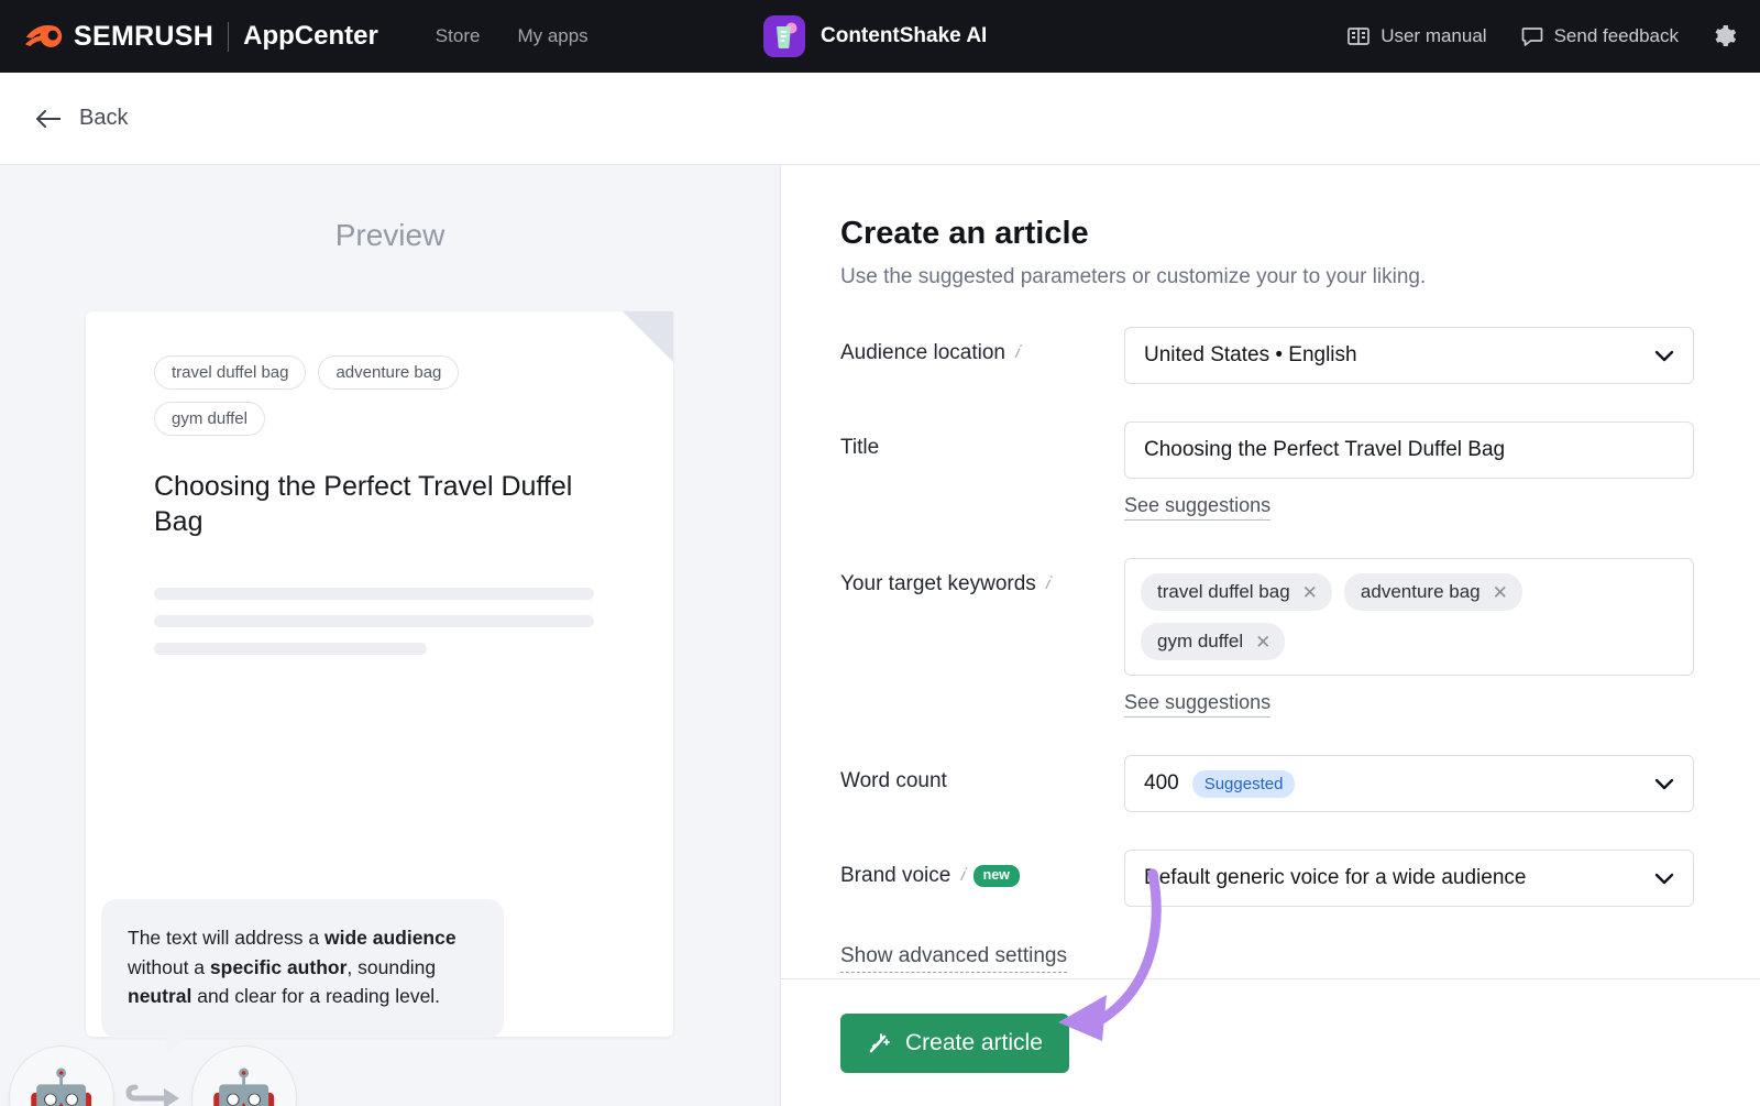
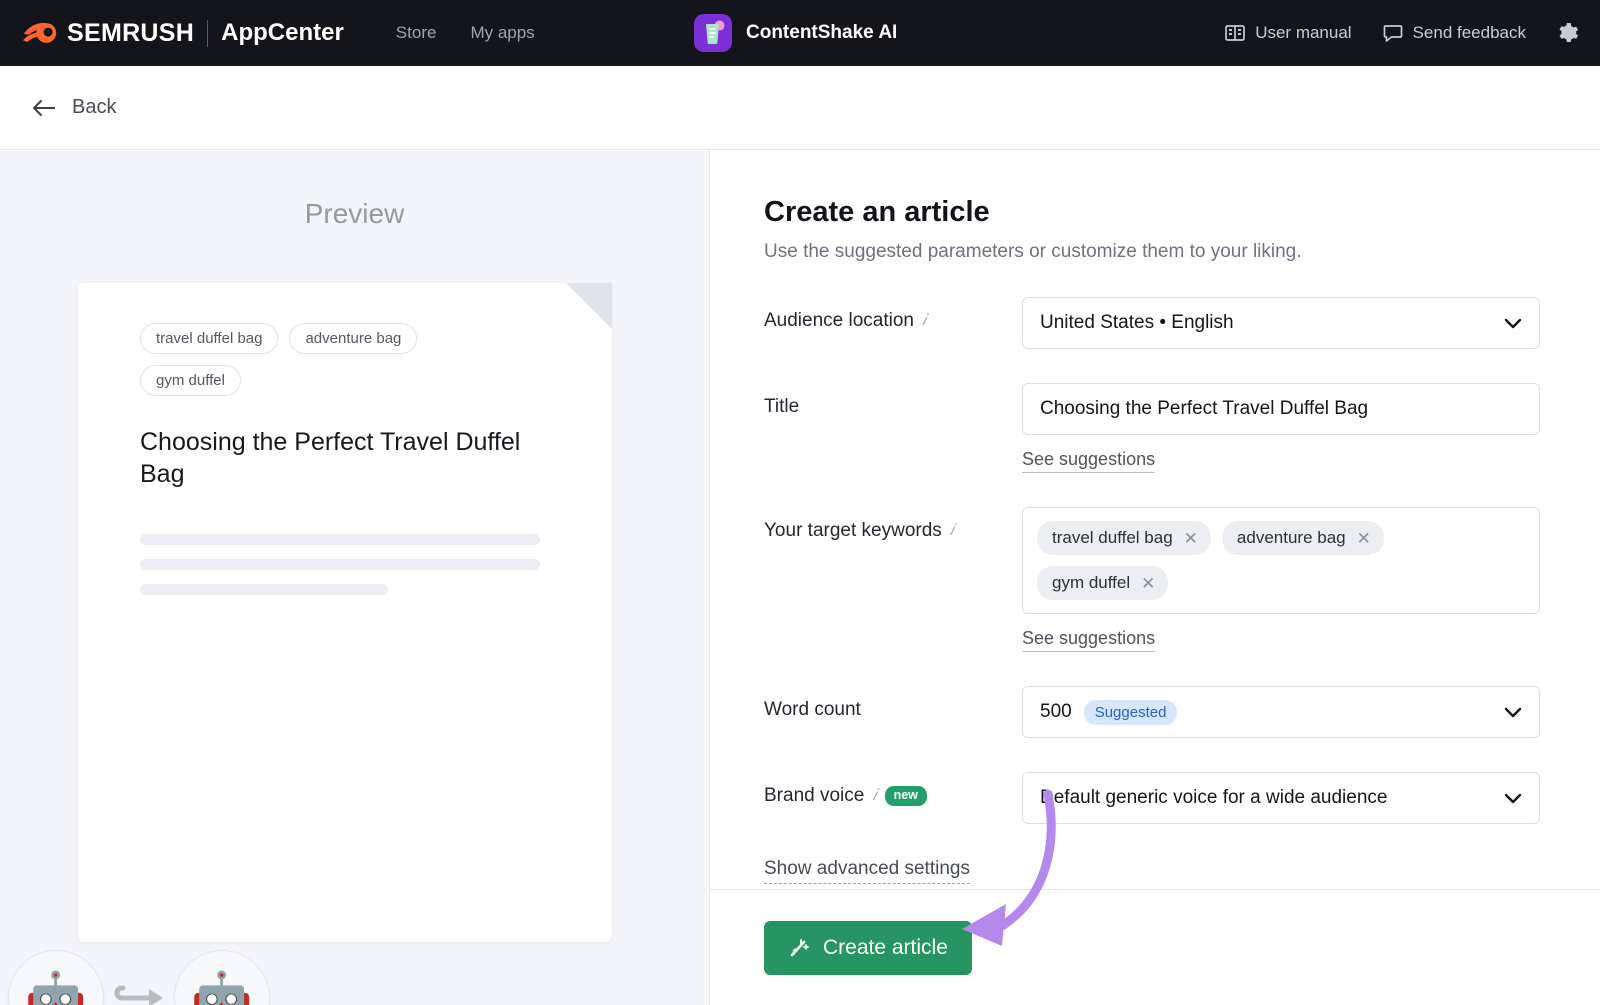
  SEMRUSH
  AppCenter
  Store
  My apps
  ContentShake AI
  User manual
  Send feedback
  Back
  Preview
  travel duffel bag
  adventure bag
  gym duffel
  Choosing the Perfect Travel Duffel Bag
- The text will address a wide audience without a specific author, sounding neutral and clear for a reading level.
  🤖
  🤖
  Create an article
- Use the suggested parameters or customize your to your liking.
+ Use the suggested parameters or customize them to your liking.
  Audience location
  𝑖
  United States • English
  Title
  Choosing the Perfect Travel Duffel Bag
  See suggestions
  Your target keywords
  𝑖
  travel duffel bag
  ✕
  adventure bag
  ✕
  gym duffel
  ✕
  See suggestions
  Word count
- 400
+ 500
  Suggested
  Brand voice
  𝑖
  new
  efault generic voice for a wide audience
  Show advanced settings
  Create article
